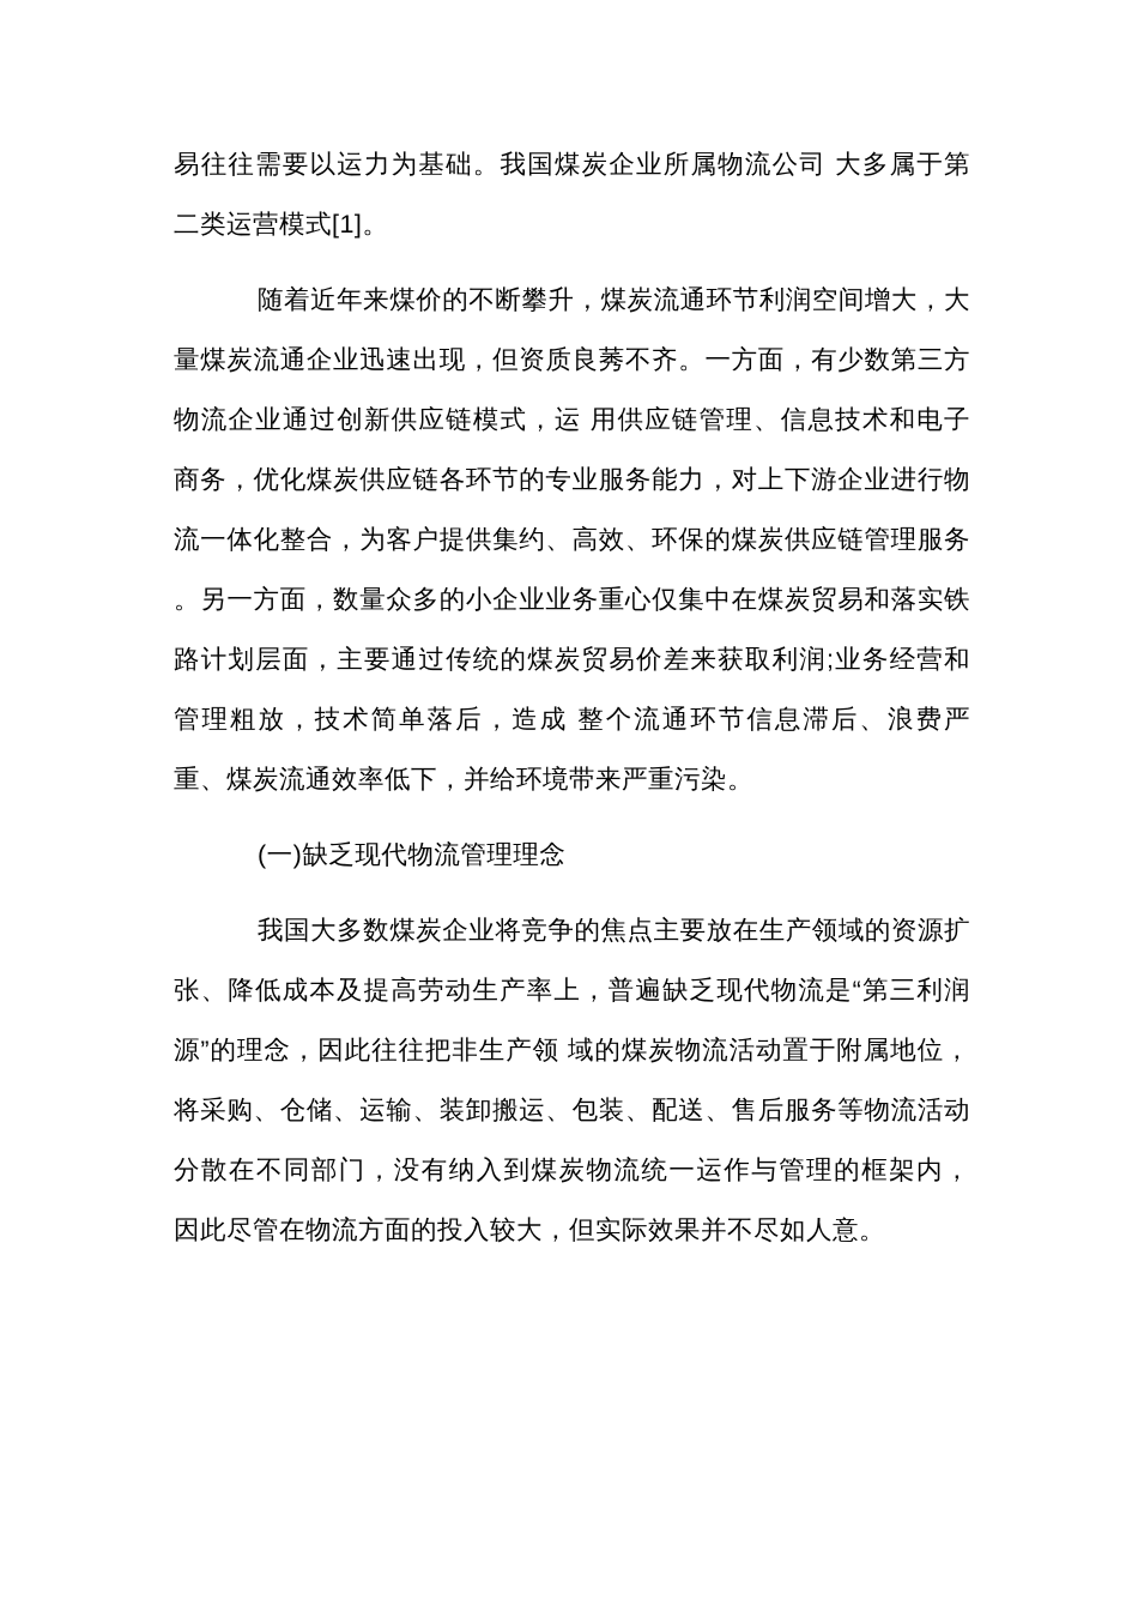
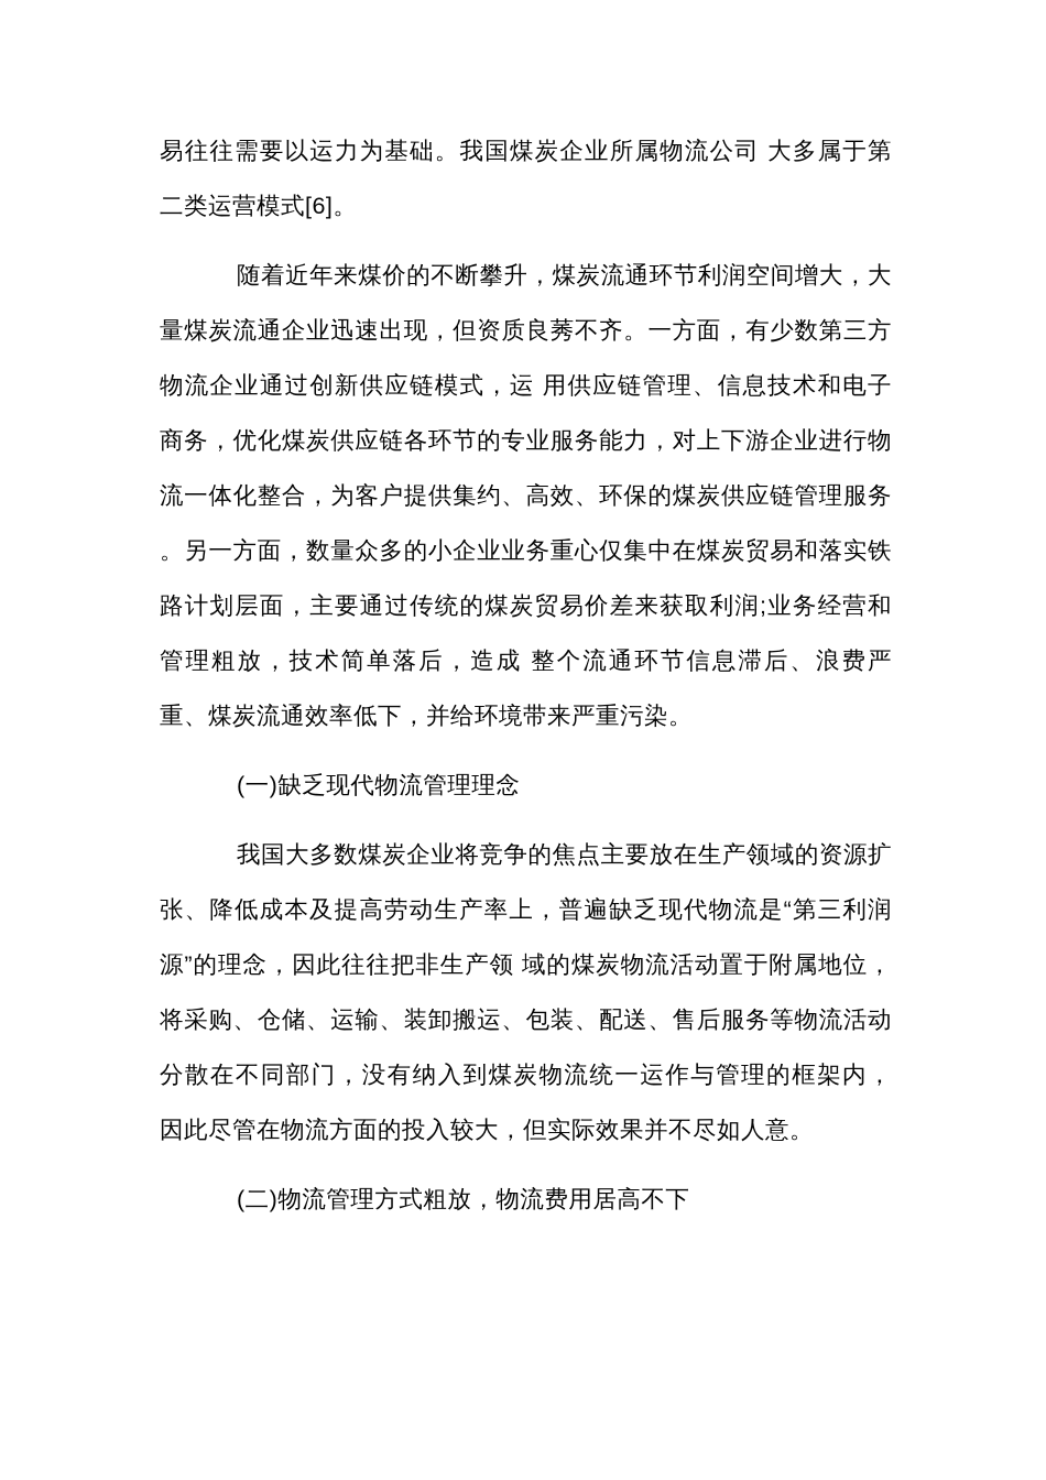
- 易往往需要以运力为基础。我国煤炭企业所属物流公司 大多属于第二类运营模式[1]。
+ 易往往需要以运力为基础。我国煤炭企业所属物流公司 大多属于第二类运营模式[6]。
  随着近年来煤价的不断攀升，煤炭流通环节利润空间增大，大量煤炭流通企业迅速出现，但资质良莠不齐。一方面，有少数第三方物流企业通过创新供应链模式，运 用供应链管理、信息技术和电子商务，优化煤炭供应链各环节的专业服务能力，对上下游企业进行物流一体化整合，为客户提供集约、高效、环保的煤炭供应链管理服务 。另一方面，数量众多的小企业业务重心仅集中在煤炭贸易和落实铁路计划层面，主要通过传统的煤炭贸易价差来获取利润;业务经营和管理粗放，技术简单落后，造成 整个流通环节信息滞后、浪费严重、煤炭流通效率低下，并给环境带来严重污染。
  (一)缺乏现代物流管理理念
  我国大多数煤炭企业将竞争的焦点主要放在生产领域的资源扩张、降低成本及提高劳动生产率上，普遍缺乏现代物流是“第三利润源”的理念，因此往往把非生产领 域的煤炭物流活动置于附属地位，将采购、仓储、运输、装卸搬运、包装、配送、售后服务等物流活动分散在不同部门，没有纳入到煤炭物流统一运作与管理的框架内， 因此尽管在物流方面的投入较大，但实际效果并不尽如人意。
+ (二)物流管理方式粗放，物流费用居高不下
